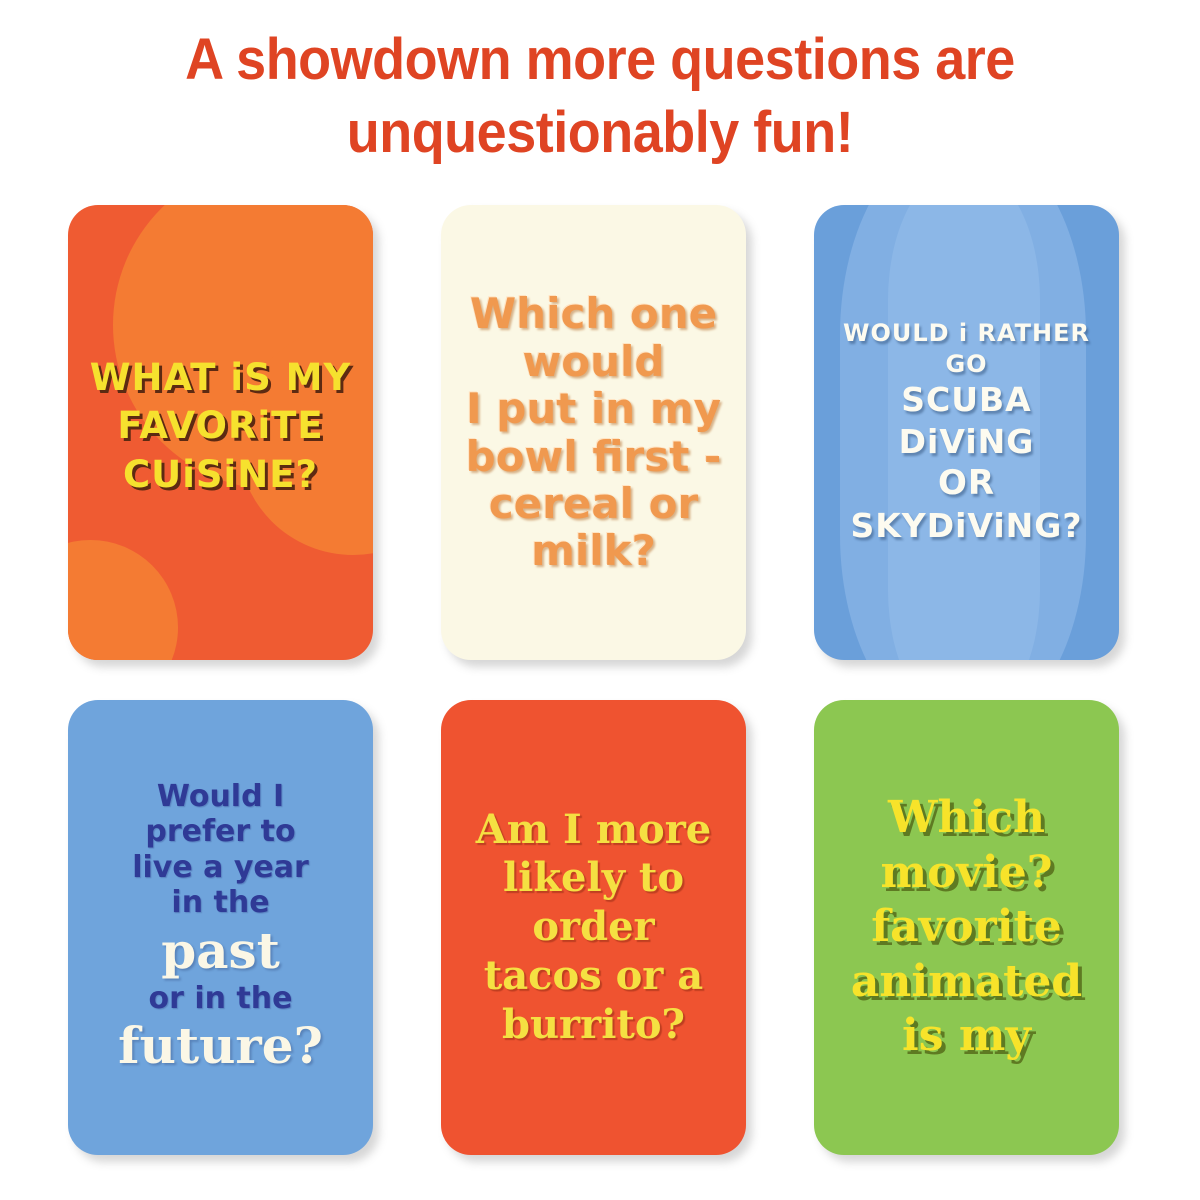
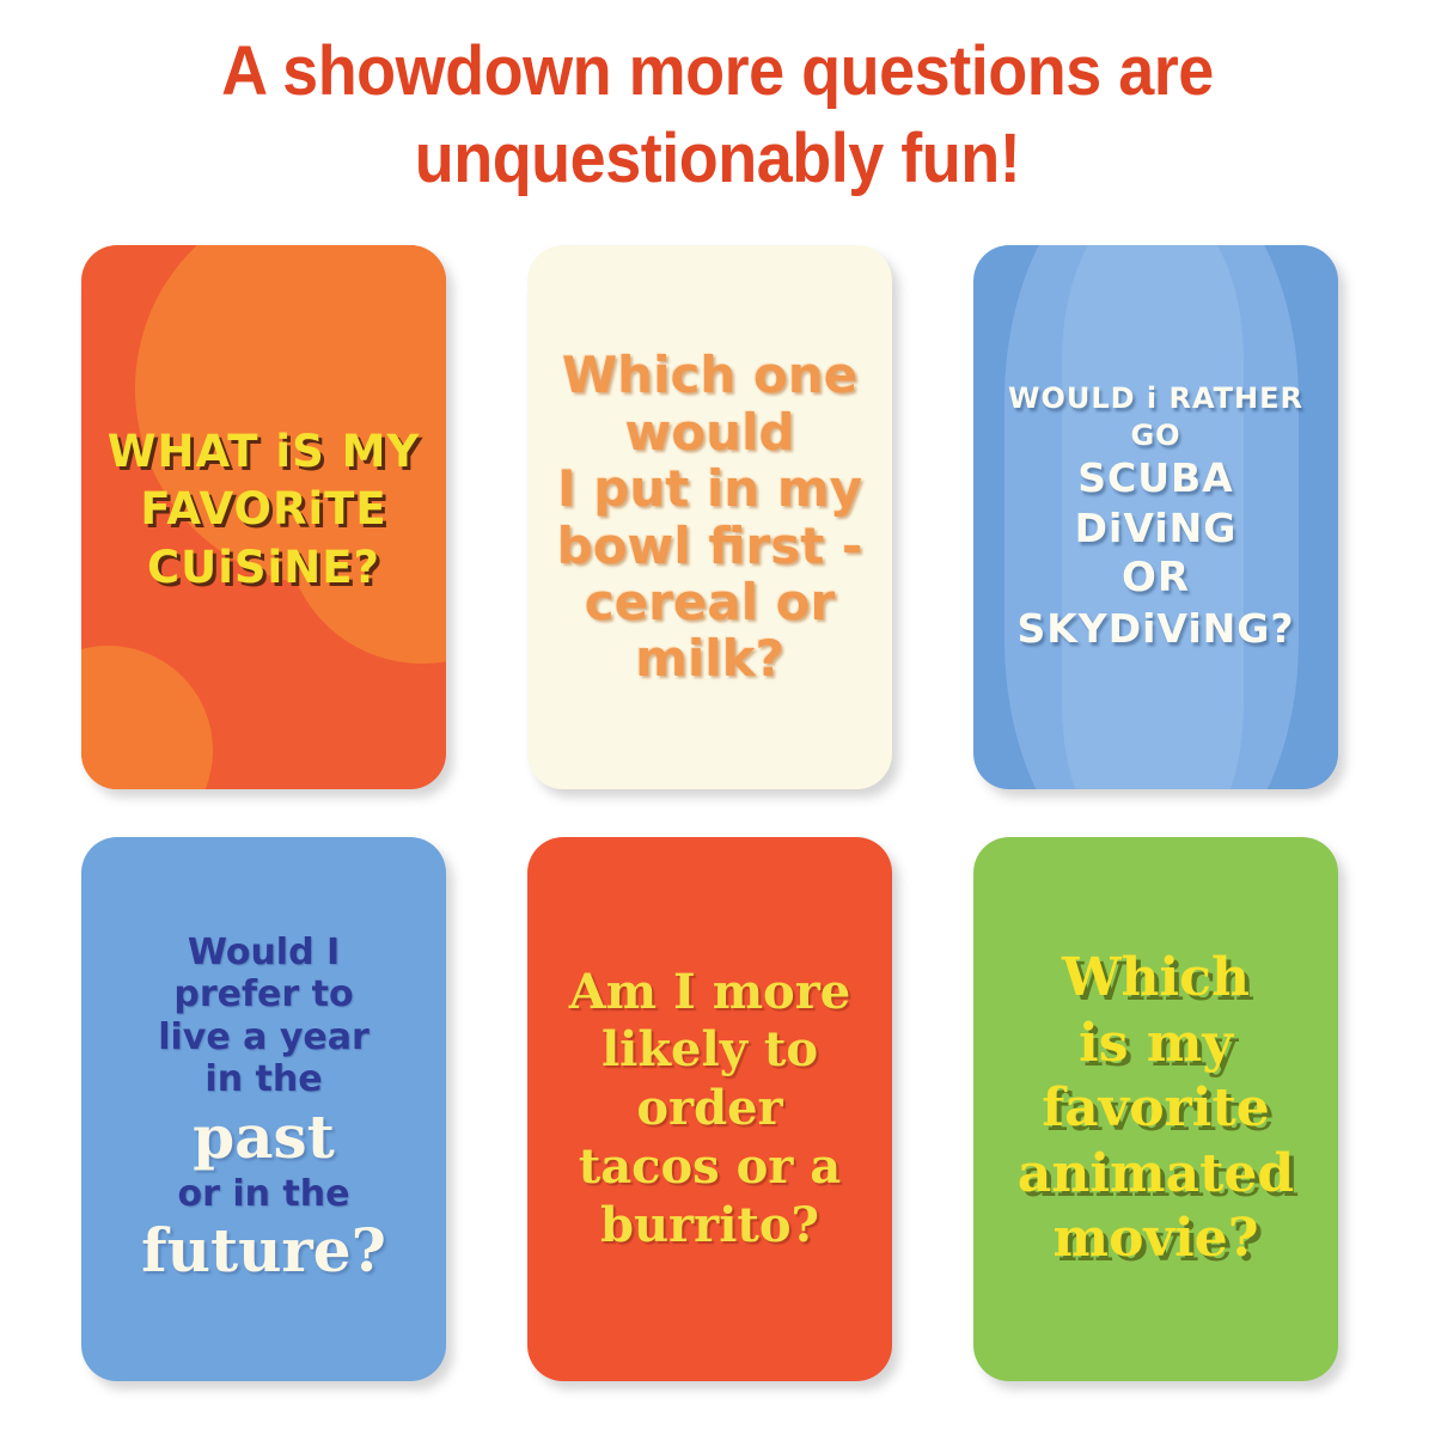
  A showdown more questions are
  unquestionably fun!
  WHAT iS MY
  FAVORiTE
  CUiSiNE?
  Which one
  would
  I put in my
  bowl first -
  cereal or
  milk?
  WOULD i RATHER GO
  SCUBA DiViNG
  OR
  SKYDiViNG?
  Would I
  prefer to
  live a year
  in the
  past
  or in the
  future?
  Am I more
  likely to
  order
  tacos or a
  burrito?
  Which
- movie?
+ is my
  favorite
  animated
- is my
+ movie?
